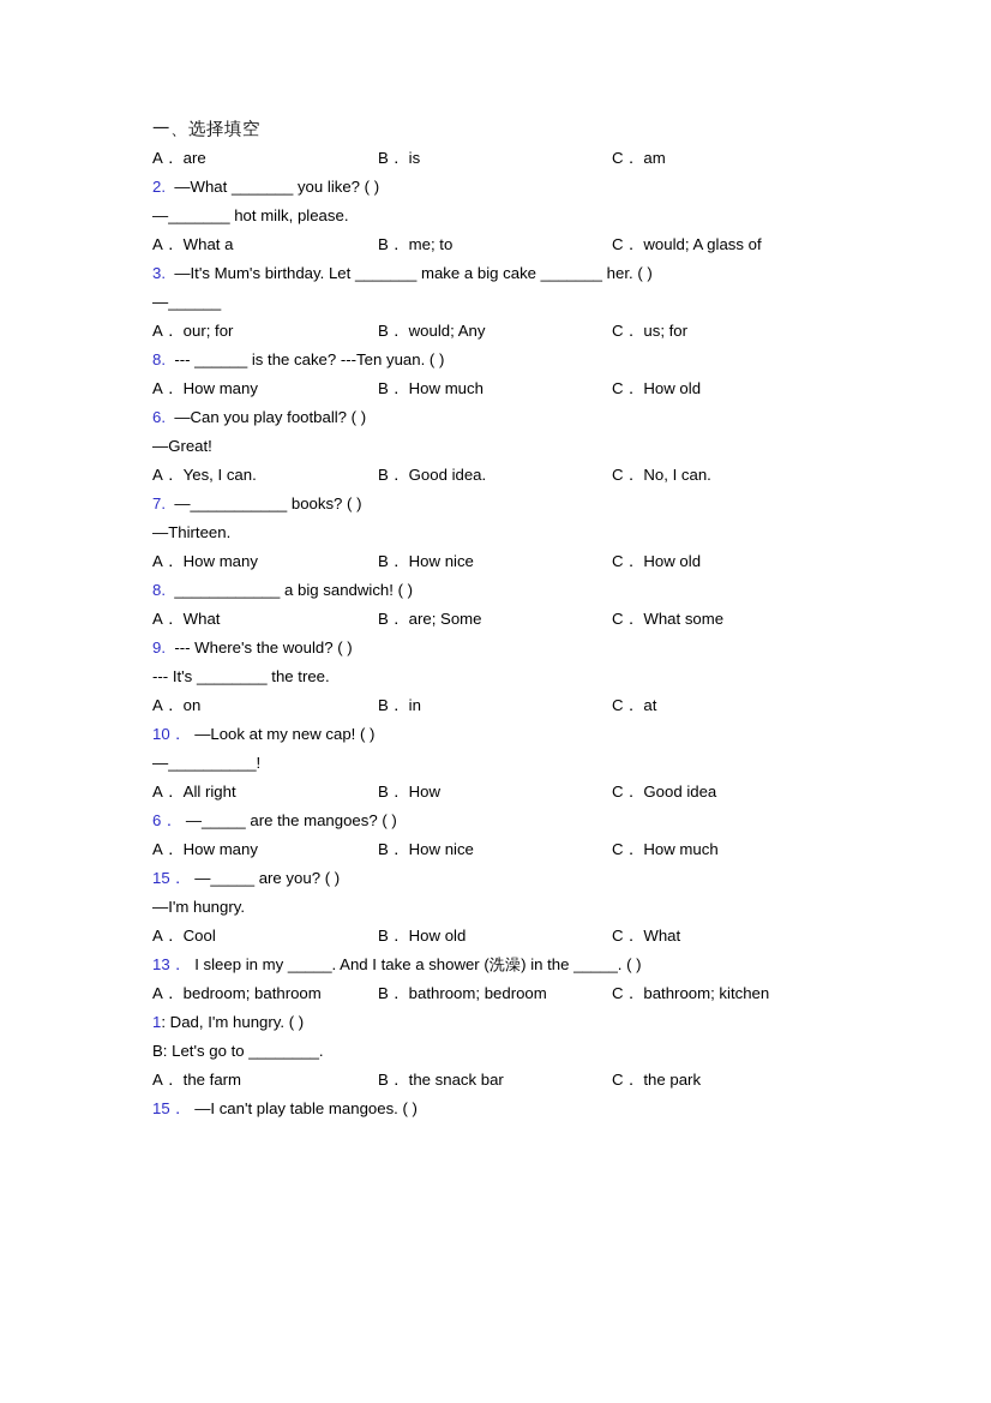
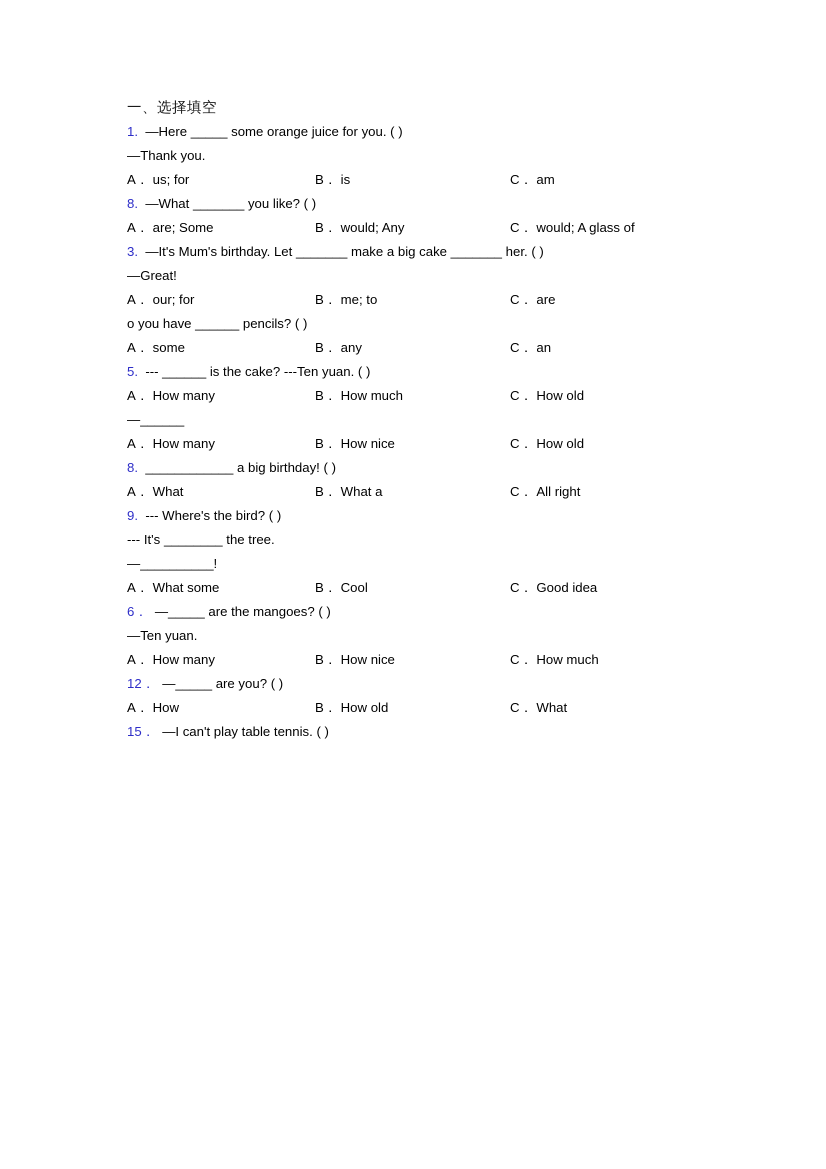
  一、选择填空
+ 1. —Here _____ some orange juice for you. ( )
+ —Thank you.
- A． are
+ A． us; for
  B． is
  C． am
- 2. —What _______ you like? ( )
+ 8. —What _______ you like? ( )
- —_______ hot milk, please.
- A． What a
+ A． are; Some
- B． me; to
+ B． would; Any
  C． would; A glass of
  3. —It's Mum's birthday. Let _______ make a big cake _______ her. ( )
- —______
+ —Great!
  A． our; for
- B． would; Any
+ B． me; to
- C． us; for
+ C． are
+ o you have ______ pencils? ( )
+ A． some
+ B． any
+ C． an
- 8. --- ______ is the cake? ---Ten yuan. ( )
+ 5. --- ______ is the cake? ---Ten yuan. ( )
  A． How many
  B． How much
  C． How old
- 6. —Can you play football? ( )
- —Great!
+ —______
- A． Yes, I can.
- B． Good idea.
- C． No, I can.
- 7. —___________ books? ( )
- —Thirteen.
  A． How many
  B． How nice
  C． How old
- 8. ____________ a big sandwich! ( )
+ 8. ____________ a big birthday! ( )
  A． What
- B． are; Some
+ B． What a
- C． What some
+ C． All right
- 9. --- Where's the would? ( )
+ 9. --- Where's the bird? ( )
  --- It's ________ the tree.
- A． on
- B． in
- C． at
- 10． —Look at my new cap! ( )
  —__________!
- A． All right
+ A． What some
- B． How
+ B． Cool
  C． Good idea
  6． —_____ are the mangoes? ( )
+ —Ten yuan.
  A． How many
  B． How nice
  C． How much
- 15． —_____ are you? ( )
+ 12． —_____ are you? ( )
- —I'm hungry.
- A． Cool
+ A． How
  B． How old
  C． What
- 13． I sleep in my _____. And I take a shower (洗澡) in the _____. ( )
- A． bedroom; bathroom
- B． bathroom; bedroom
- C． bathroom; kitchen
- 1: Dad, I'm hungry. ( )
- B: Let's go to ________.
- A． the farm
- B． the snack bar
- C． the park
- 15． —I can't play table mangoes. ( )
+ 15． —I can't play table tennis. ( )
